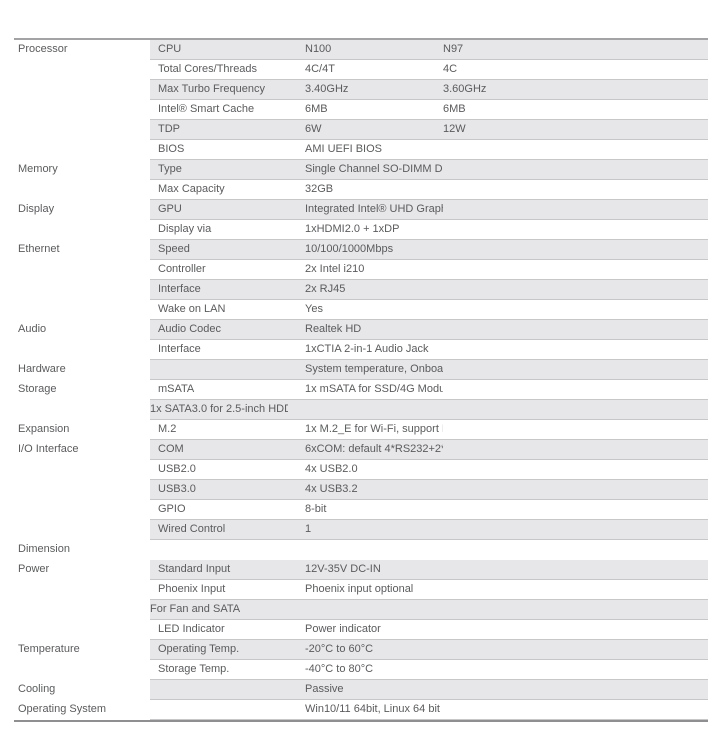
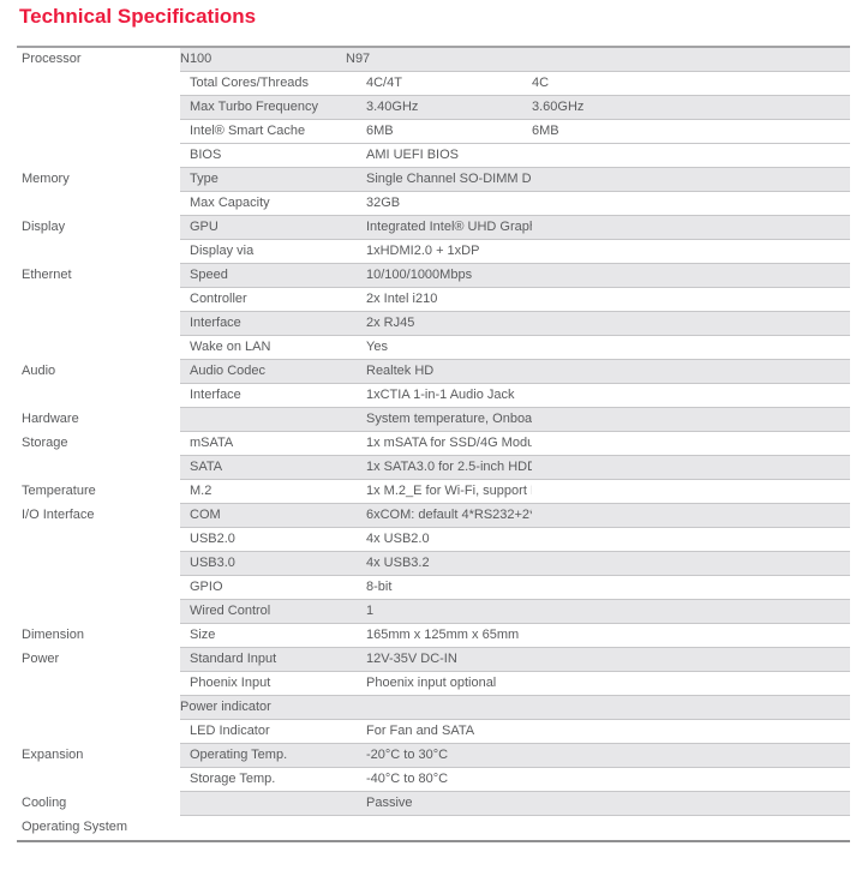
+ Technical Specifications
  Processor
- CPU
  N100
  N97
  Total Cores/Threads
  4C/4T
  4C
  Max Turbo Frequency
  3.40GHz
  3.60GHz
  Intel® Smart Cache
  6MB
  6MB
- TDP
- 6W
- 12W
  BIOS
  AMI UEFI BIOS
  Memory
  Type
  Single Channel SO-DIMM D
  Max Capacity
  32GB
  Display
  GPU
  Integrated Intel® UHD Grap
  Display via
  1xHDMI2.0 + 1xDP
  Ethernet
  Speed
  10/100/1000Mbps
  Controller
  2x Intel i210
  Interface
  2x RJ45
  Wake on LAN
  Yes
  Audio
  Audio Codec
  Realtek HD
  Interface
- 1xCTIA 2-in-1 Audio Jack
+ 1xCTIA 1-in-1 Audio Jack
  Hardware
  Storage
  mSATA
  1x mSATA for SSD/4G Modu
+ SATA
  1x SATA3.0 for 2.5-inch HD
- Expansion
+ Temperature
  M.2
  I/O Interface
  COM
  USB2.0
  4x USB2.0
  USB3.0
  4x USB3.2
  GPIO
  8-bit
  Wired Control
  1
  Dimension
+ Size
+ 165mm x 125mm x 65mm
  Power
  Standard Input
  12V-35V DC-IN
  Phoenix Input
  Phoenix input optional
- For Fan and SATA
+ Power indicator
  LED Indicator
- Power indicator
+ For Fan and SATA
- Temperature
+ Expansion
  Operating Temp.
- -20°C to 60°C
+ -20°C to 30°C
  Storage Temp.
  -40°C to 80°C
  Cooling
  Passive
  Operating System
- Win10/11 64bit, Linux 64 bit
